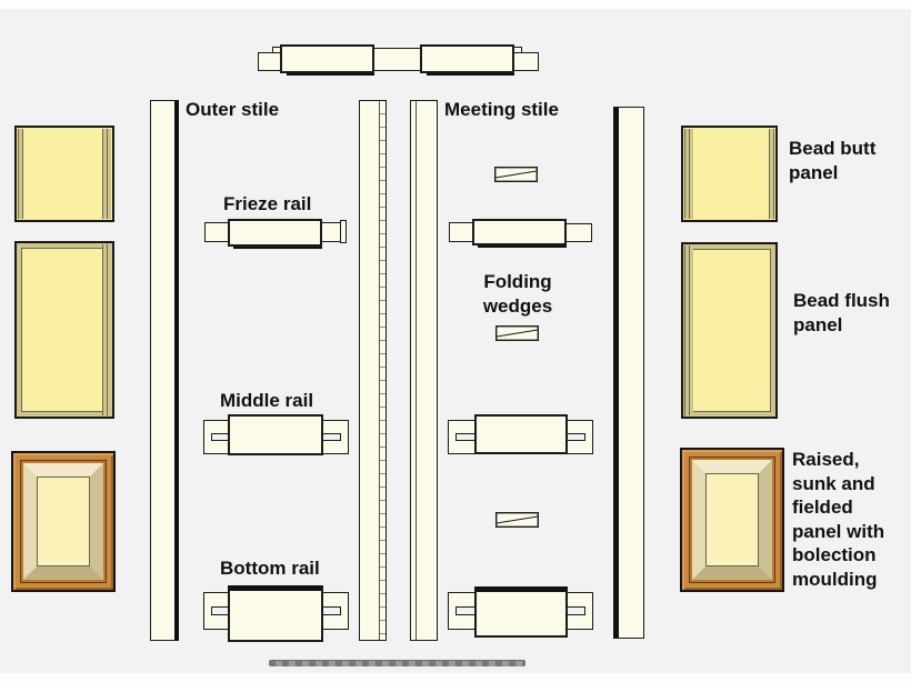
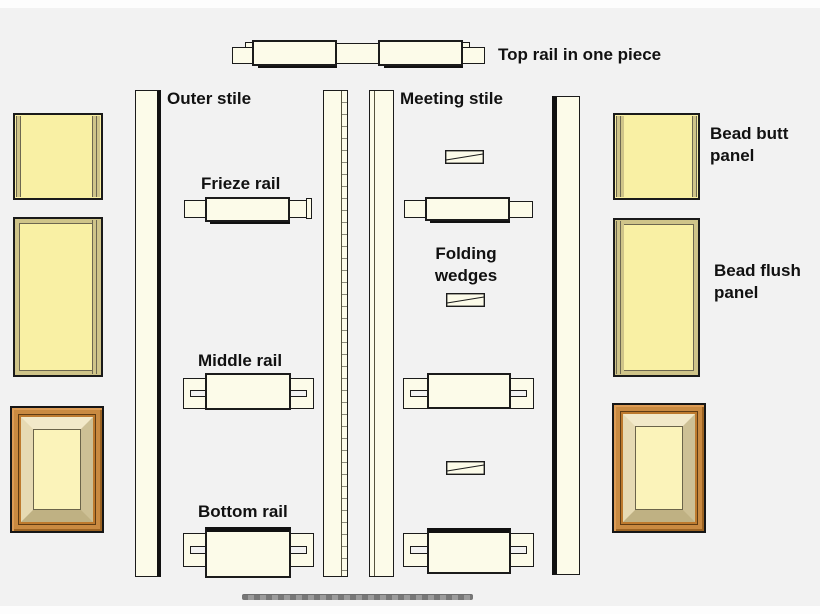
+ Top rail in one piece
  Outer stile
  Meeting stile
  Frieze rail
  Folding
  wedges
  Middle rail
  Bottom rail
  Bead butt
  panel
  Bead flush
  panel
- Raised,
- sunk and
- fielded
- panel with
- bolection
- moulding
